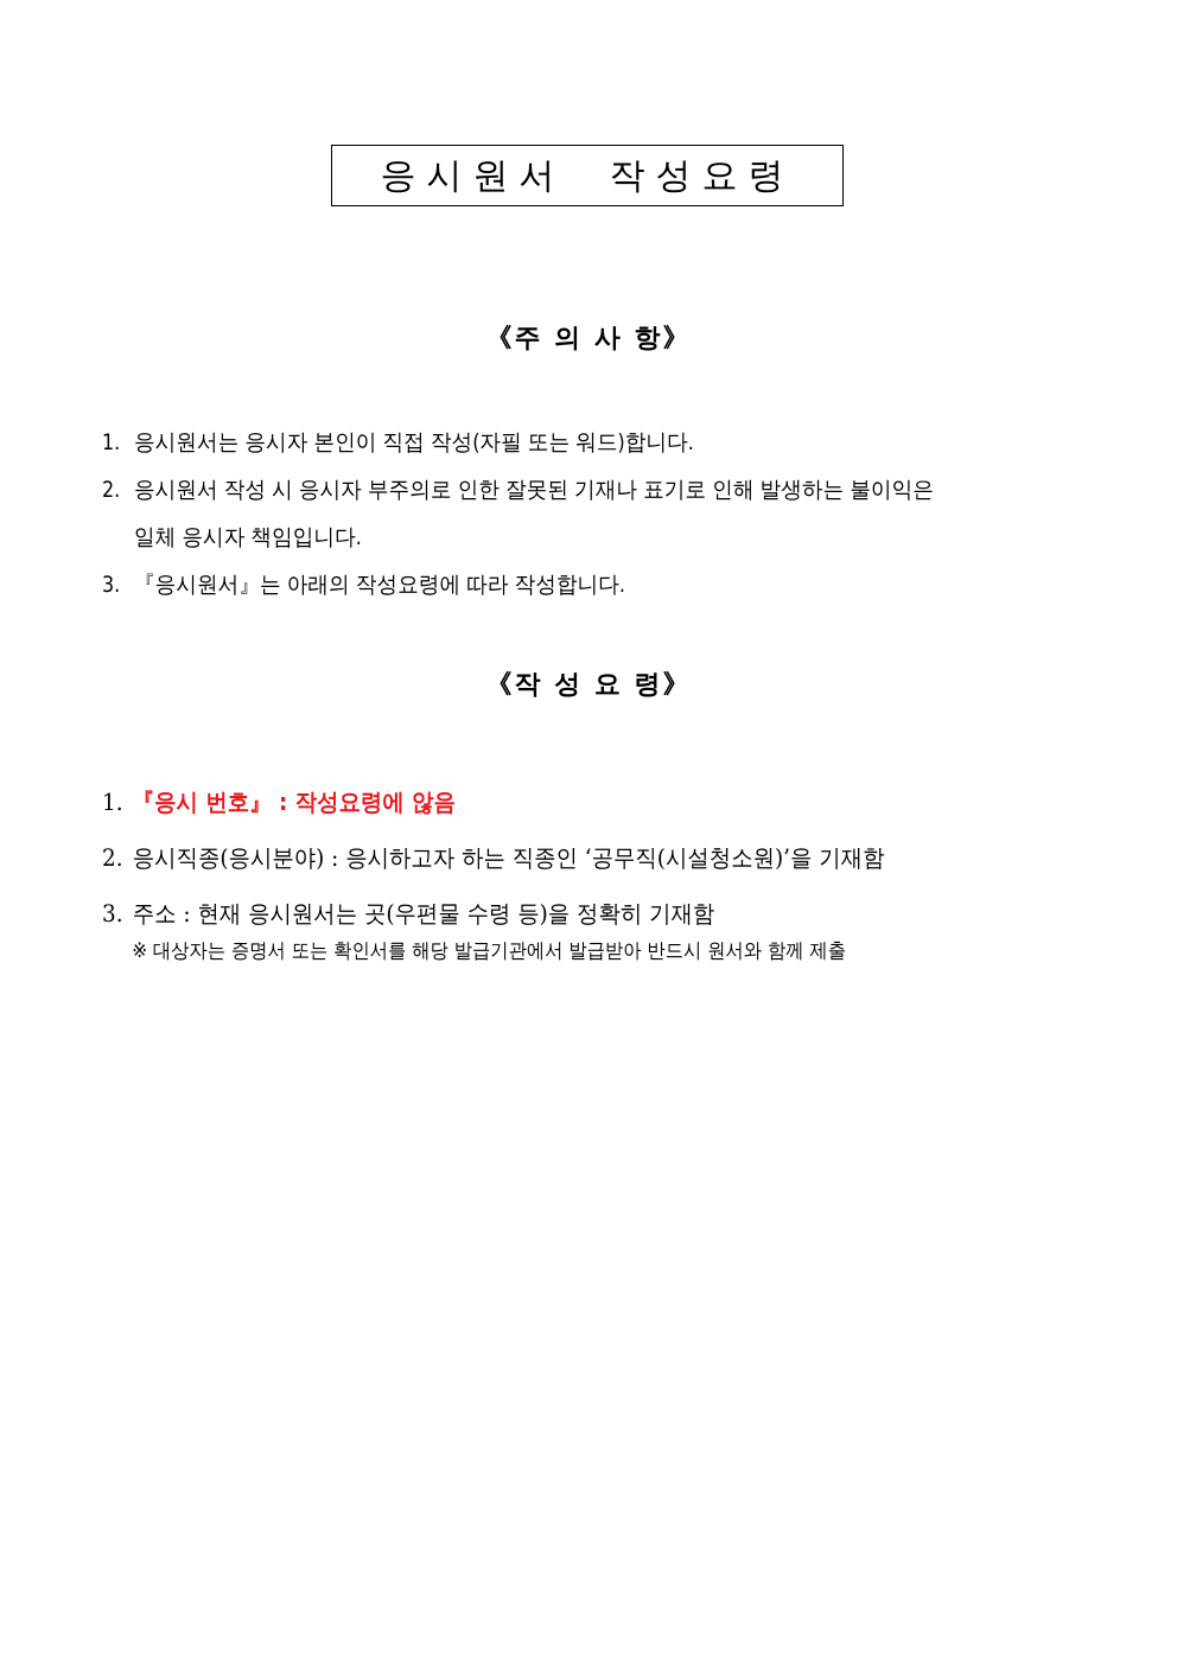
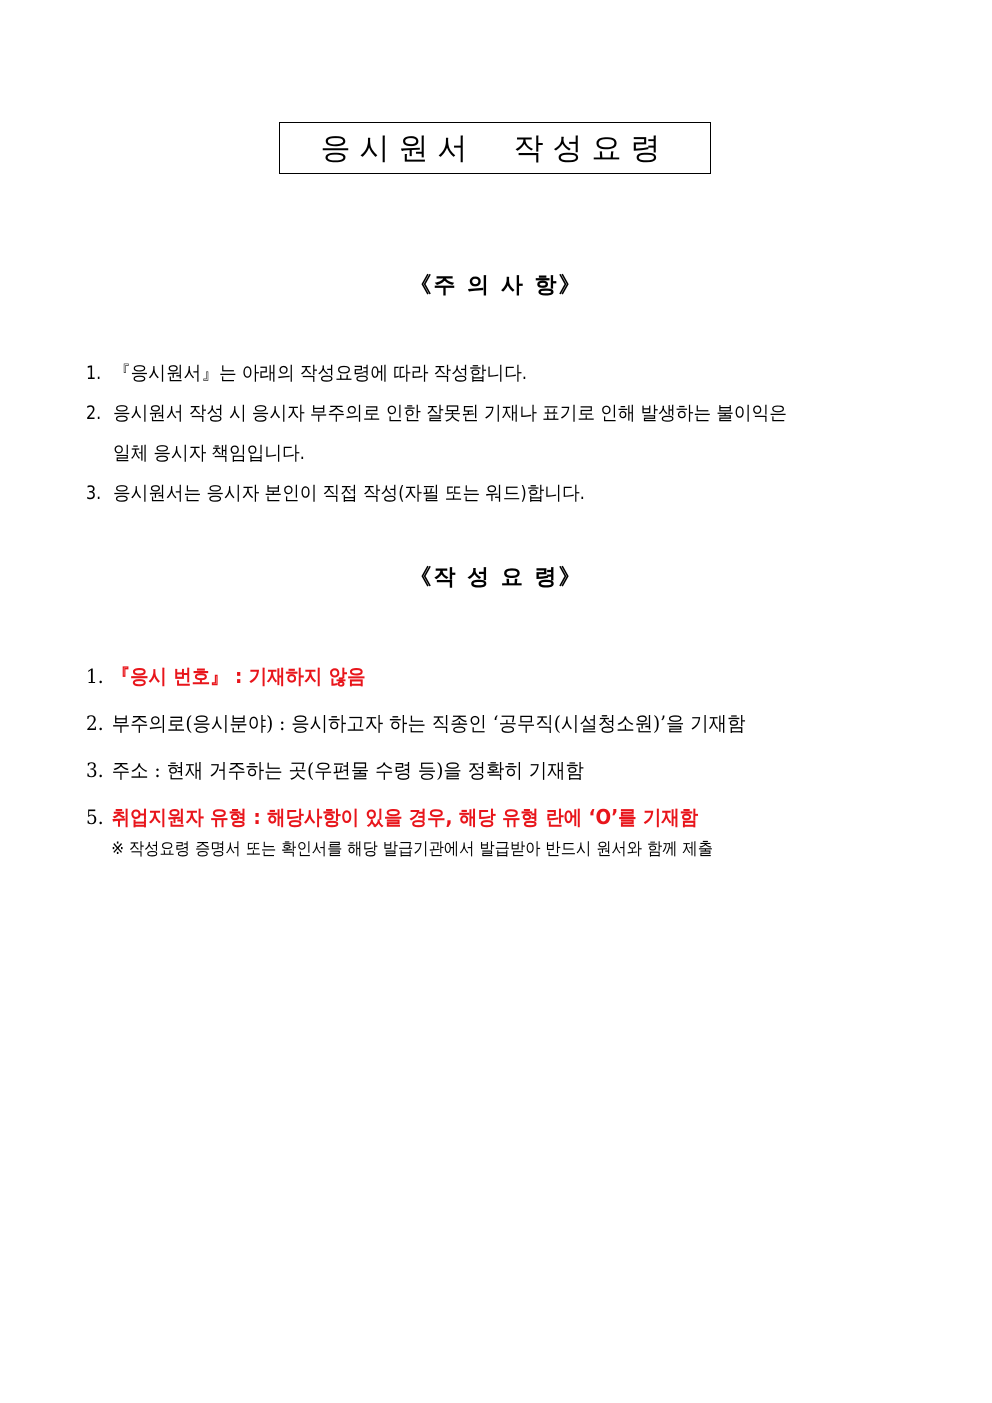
  응시원서 작성요령
  《주 의 사 항》
  1.
- 응시원서는 응시자 본인이 직접 작성(자필 또는 워드)합니다.
+ 『응시원서』는 아래의 작성요령에 따라 작성합니다.
  2.
  응시원서 작성 시 응시자 부주의로 인한 잘못된 기재나 표기로 인해 발생하는 불이익은
  일체 응시자 책임입니다.
  3.
- 『응시원서』는 아래의 작성요령에 따라 작성합니다.
+ 응시원서는 응시자 본인이 직접 작성(자필 또는 워드)합니다.
  《작 성 요 령》
  1.
- 『응시 번호』 : 작성요령에 않음
+ 『응시 번호』 : 기재하지 않음
  2.
- 응시직종(응시분야) : 응시하고자 하는 직종인 ‘공무직(시설청소원)’을 기재함
+ 부주의로(응시분야) : 응시하고자 하는 직종인 ‘공무직(시설청소원)’을 기재함
  3.
- 주소 : 현재 응시원서는 곳(우편물 수령 등)을 정확히 기재함
+ 주소 : 현재 거주하는 곳(우편물 수령 등)을 정확히 기재함
+ 5.
+ 취업지원자 유형 : 해당사항이 있을 경우, 해당 유형 란에 ‘O’를 기재함
- ※ 대상자는 증명서 또는 확인서를 해당 발급기관에서 발급받아 반드시 원서와 함께 제출
+ ※ 작성요령 증명서 또는 확인서를 해당 발급기관에서 발급받아 반드시 원서와 함께 제출
